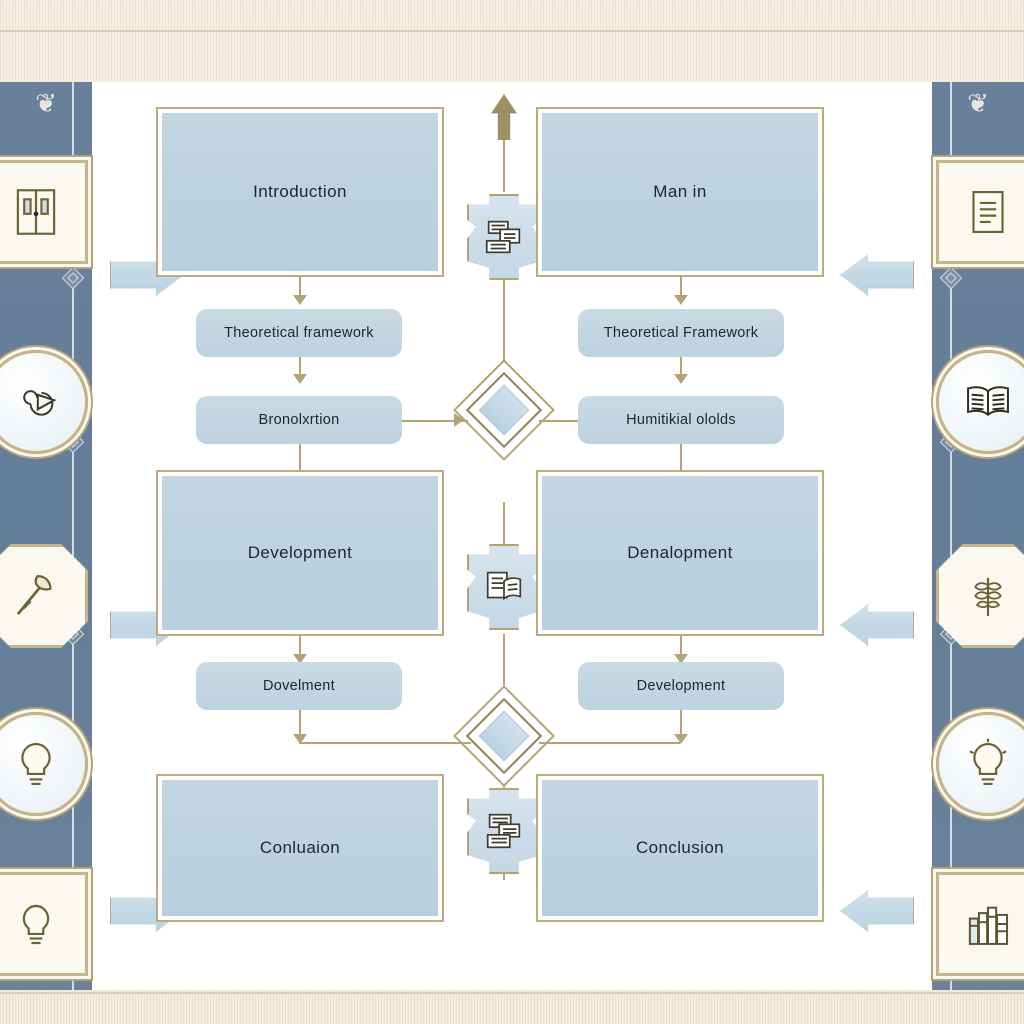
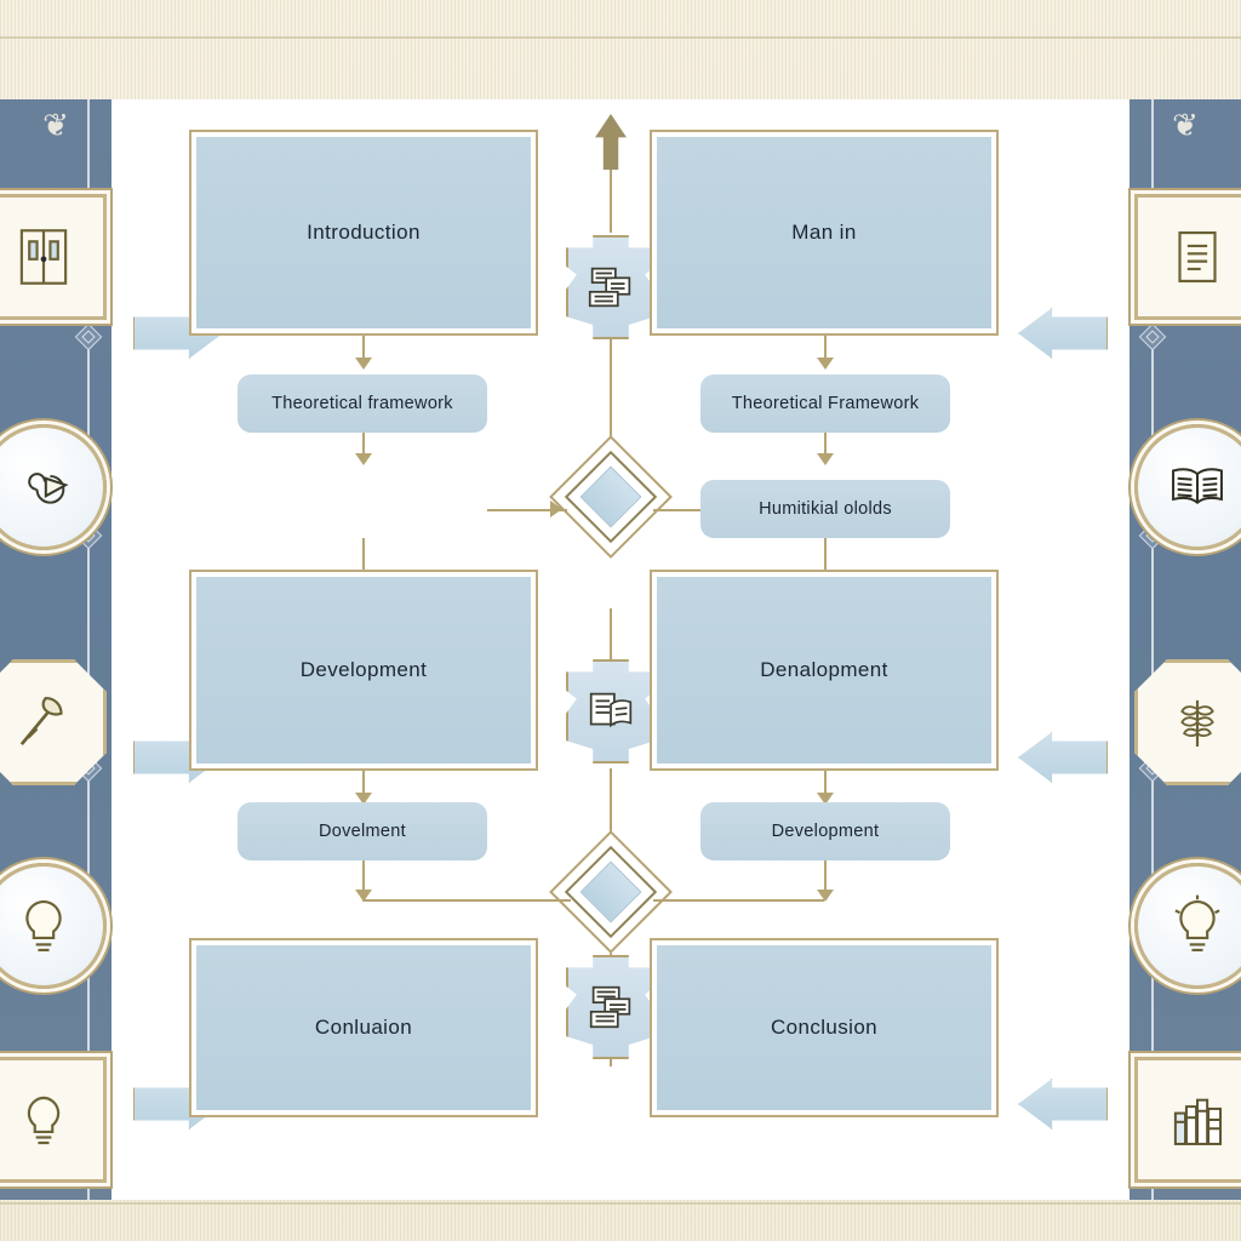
  ❦
  ❦
  Introduction
  Theoretical framework
- Bronolxrtion
  Development
  Dovelment
  Conluaion
  Man in
  Theoretical Framework
  Humitikial ololds
  Denalopment
  Development
  Conclusion
